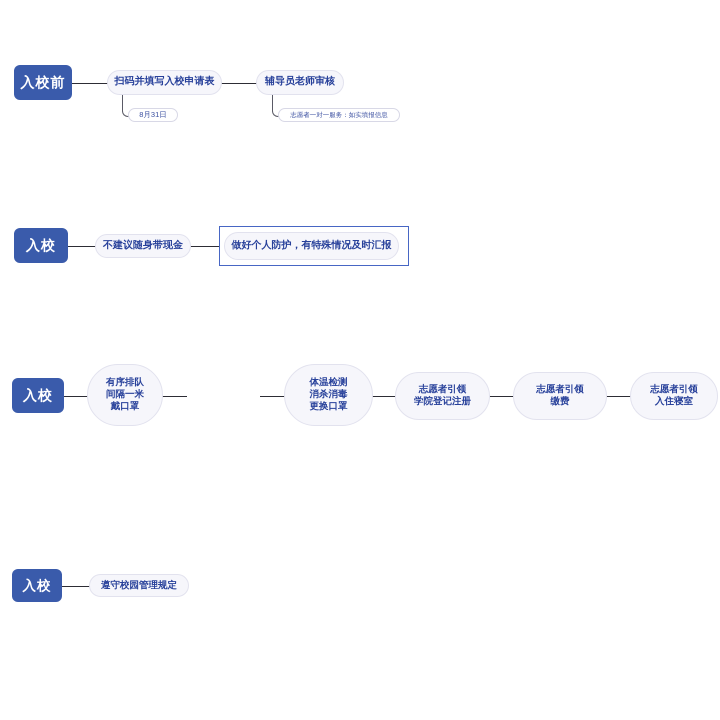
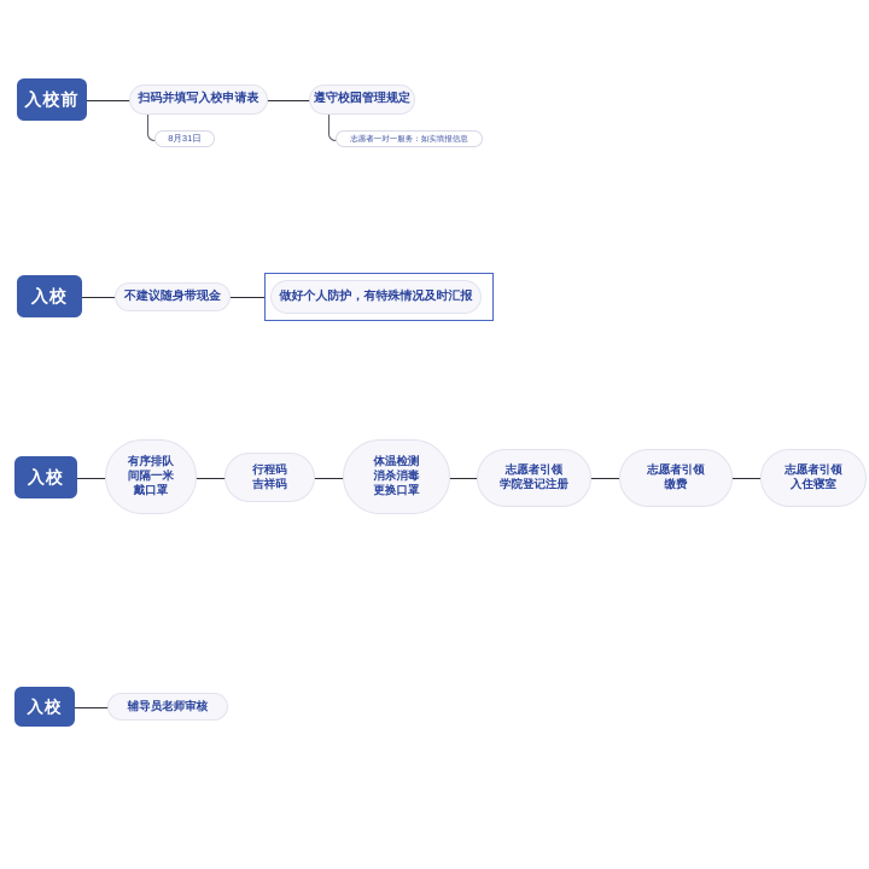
  入校前
  扫码并填写入校申请表
- 辅导员老师审核
+ 遵守校园管理规定
  8月31日
  入校
  不建议随身带现金
  做好个人防护，有特殊情况及时汇报
  入校
  有序排队
  间隔一米
  戴口罩
+ 行程码
+ 吉祥码
  体温检测
  消杀消毒
  更换口罩
  志愿者引领
  学院登记注册
  志愿者引领
  缴费
  志愿者引领
  入住寝室
  入校
- 遵守校园管理规定
+ 辅导员老师审核
